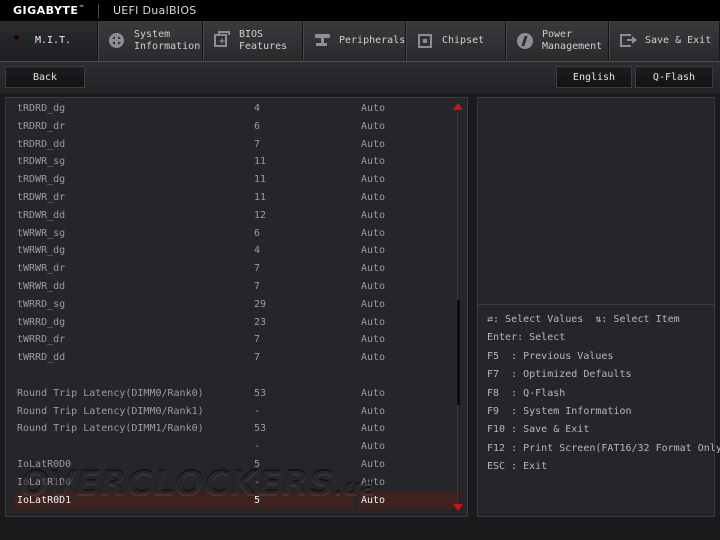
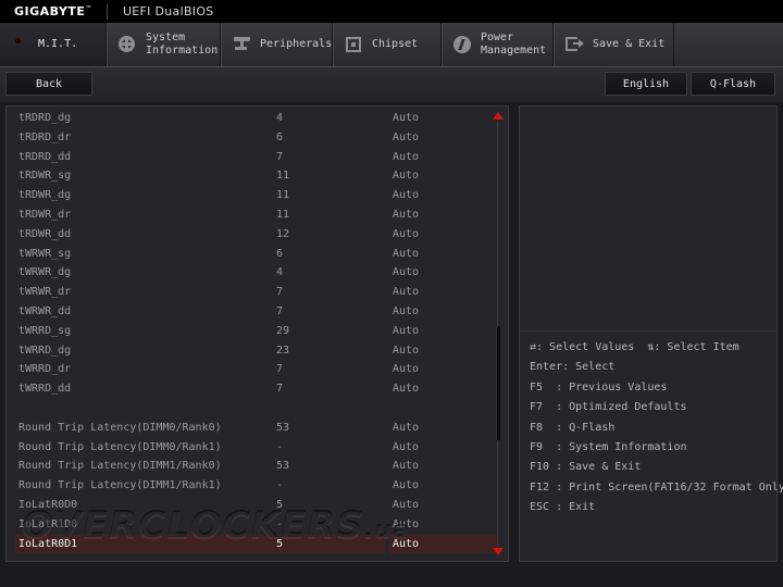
  GIGABYTE
  UEFI DualBIOS
  M.I.T.
  System
  Information
- BIOS
- Features
  Peripherals
  Chipset
  Power
  Management
  Save & Exit
  Back
  English
  Q-Flash
  tRDRD_dg
  4
  Auto
  tRDRD_dr
  6
  Auto
  tRDRD_dd
  7
  Auto
  tRDWR_sg
  11
  Auto
  tRDWR_dg
  11
  Auto
  tRDWR_dr
  11
  Auto
  tRDWR_dd
  12
  Auto
  tWRWR_sg
  6
  Auto
  tWRWR_dg
  4
  Auto
  tWRWR_dr
  7
  Auto
  tWRWR_dd
  7
  Auto
  tWRRD_sg
  29
  Auto
  tWRRD_dg
  23
  Auto
  tWRRD_dr
  7
  Auto
  tWRRD_dd
  7
  Auto
  Round Trip Latency(DIMM0/Rank0)
  53
  Auto
  Round Trip Latency(DIMM0/Rank1)
  -
  Auto
  Round Trip Latency(DIMM1/Rank0)
  53
  Auto
+ Round Trip Latency(DIMM1/Rank1)
  -
  Auto
  IoLatR0D0
  5
  Auto
  IoLatR1D0
  -
  Auto
  IoLatR0D1
  5
  Auto
  OVERCLOCKERS.ua
  ⇄: Select Values ⇅: Select Item
  Enter: Select
  F5 : Previous Values
  F7 : Optimized Defaults
  F8 : Q-Flash
  F9 : System Information
  F10 : Save & Exit
  F12 : Print Screen(FAT16/32 Format Only
  ESC : Exit
